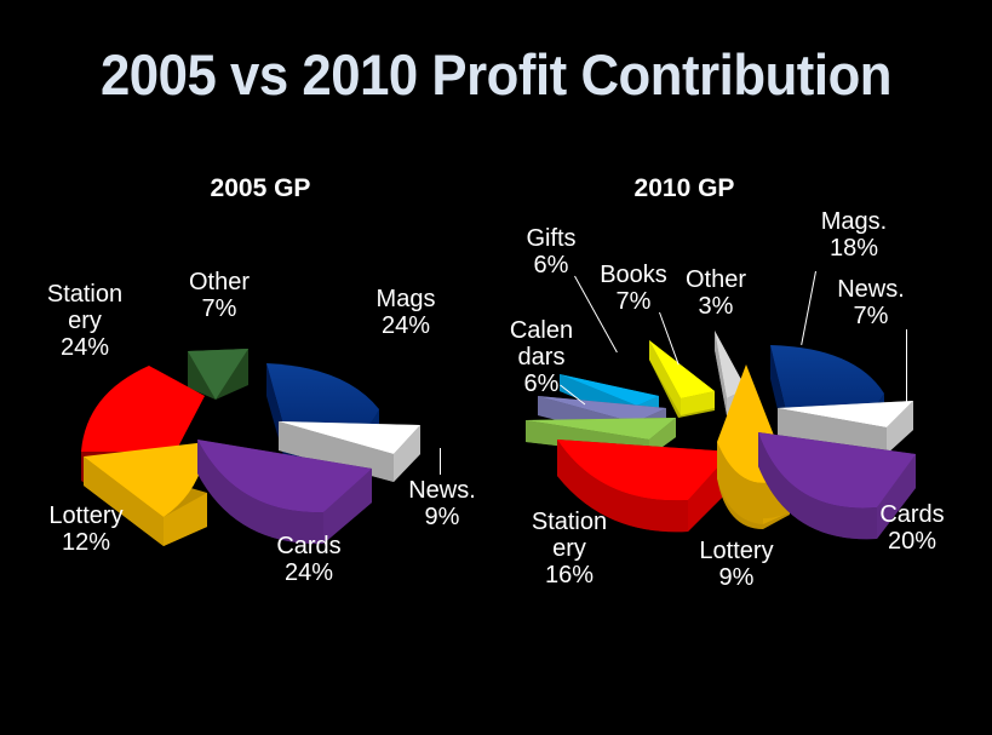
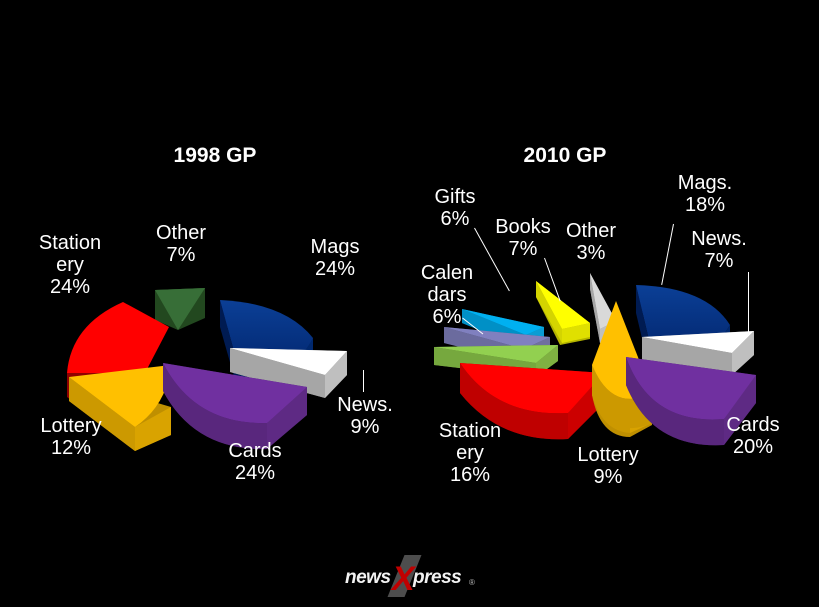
- 2005 vs 2010 Profit Contribution
- 2005 GP
+ 1998 GP
  Station
  ery
  24%
  Other
  7%
  Mags
  24%
  Lottery
  12%
  Cards
  24%
  News.
  9%
  2010 GP
  Gifts
  6%
  Calen
  dars
  6%
  Books
  7%
  Other
  3%
  Mags.
  18%
  News.
  7%
  Station
  ery
  16%
  Lottery
  9%
  Cards
  20%
+ news
+ X
+ press
+ ®
